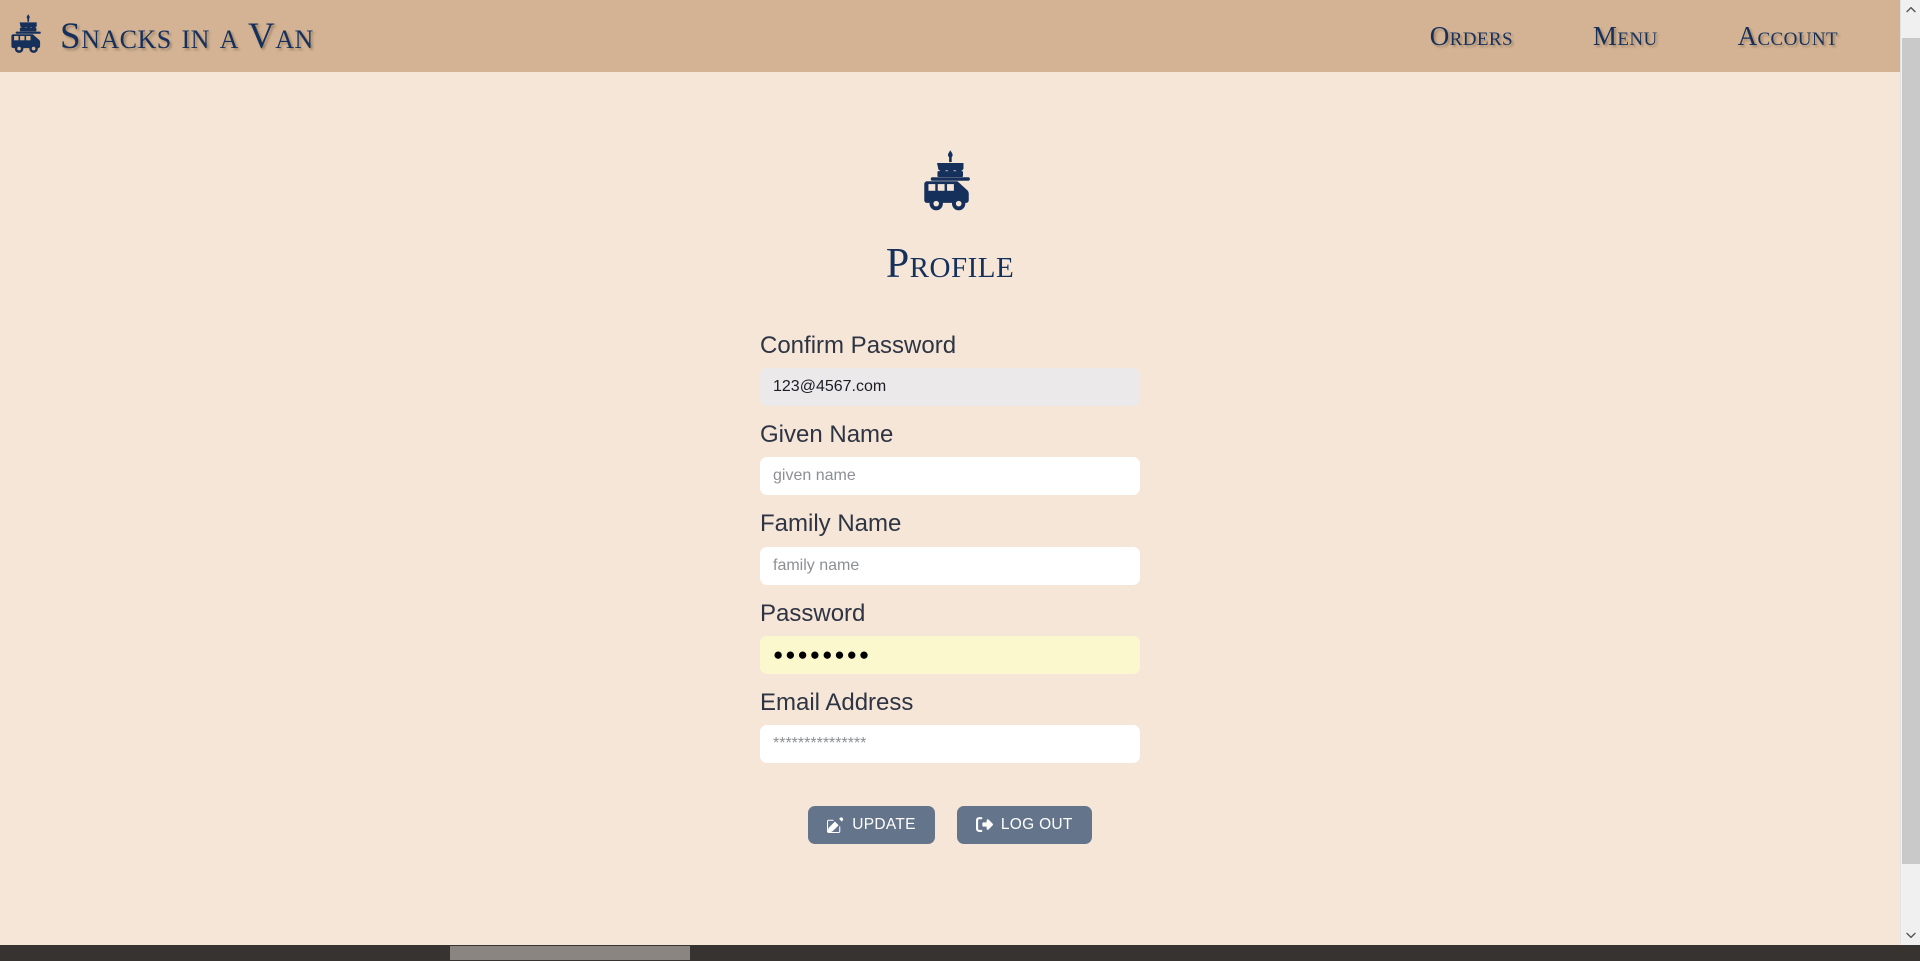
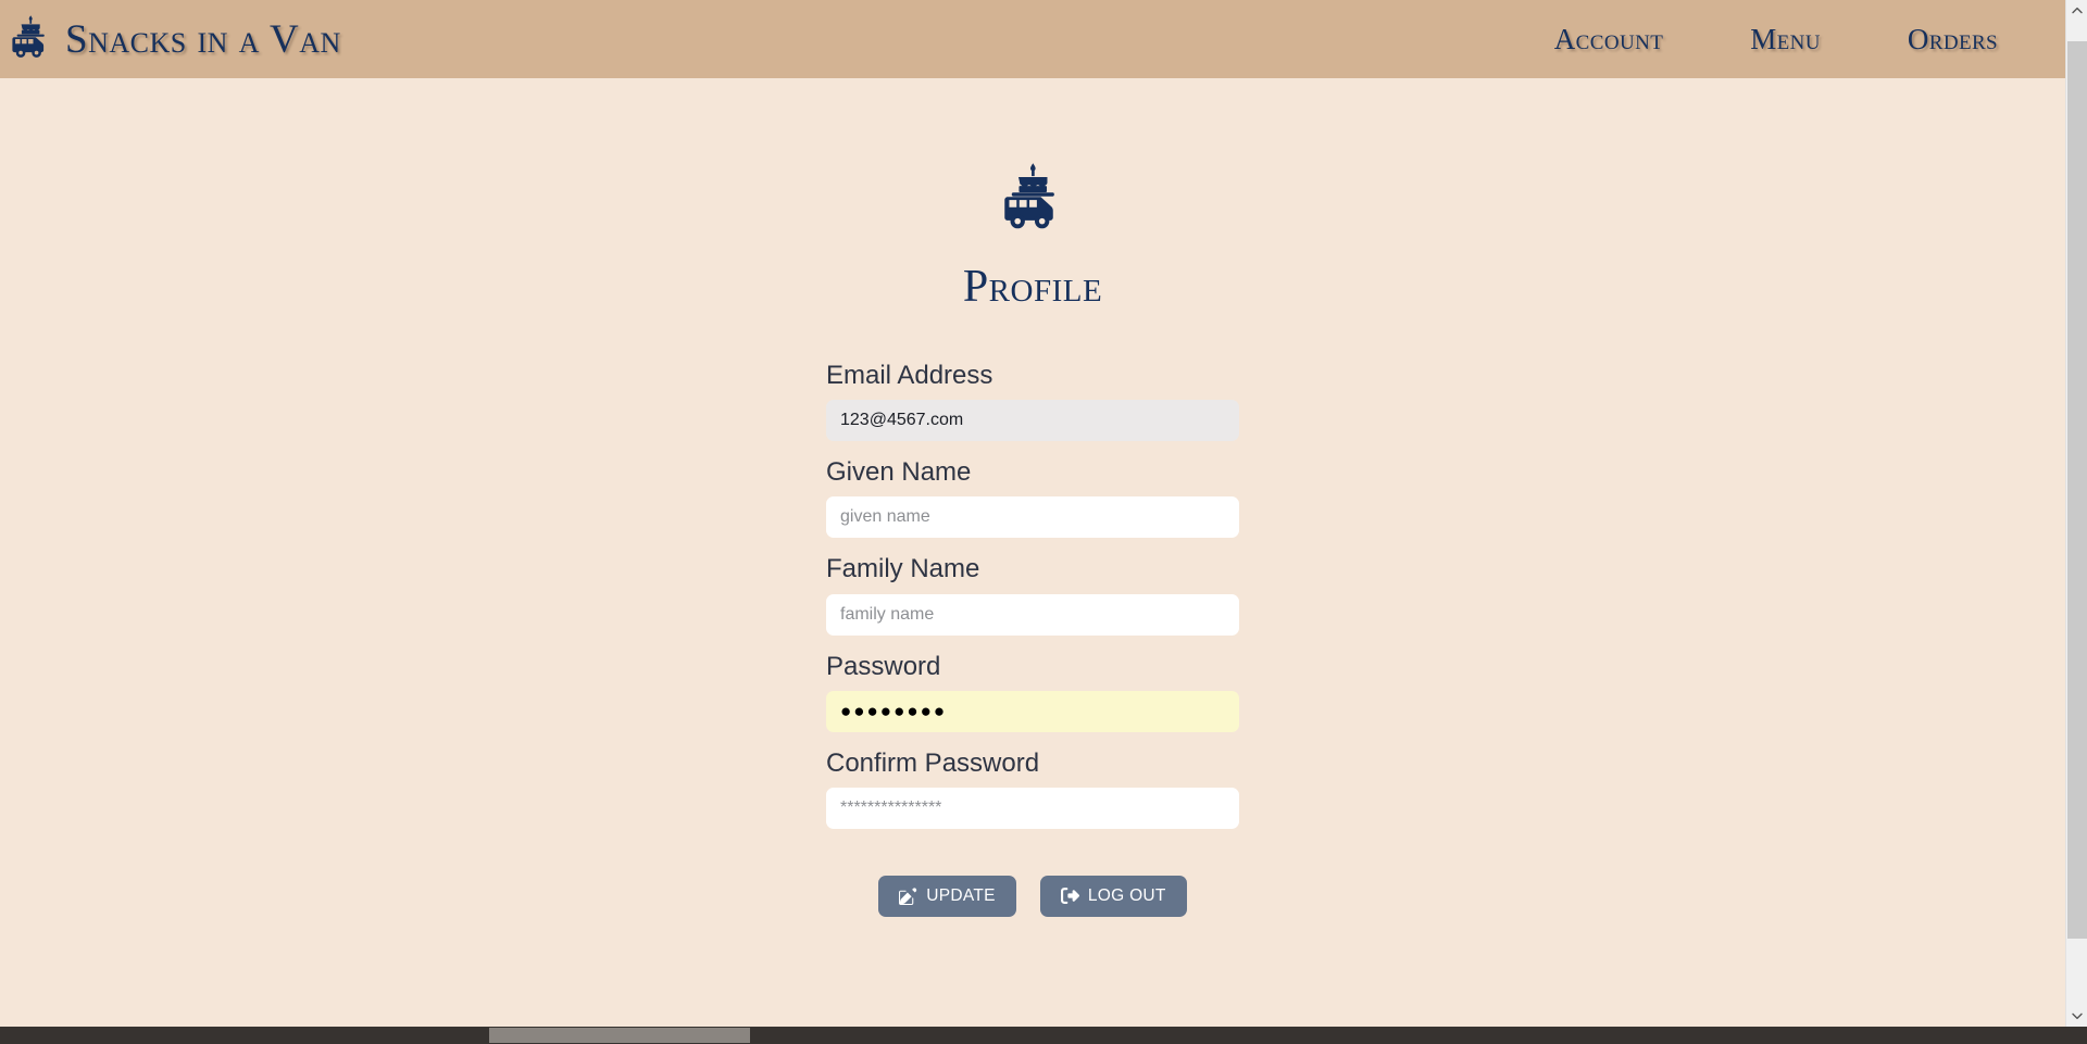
  Snacks in a Van
- Orders
+ Account
  Menu
- Account
+ Orders
  Profile
- Confirm Password
+ Email Address
  123@4567.com
  Given Name
  given name
  Family Name
  family name
  Password
  ●●●●●●●●
- Email Address
+ Confirm Password
  ***************
  UPDATE
  LOG OUT
